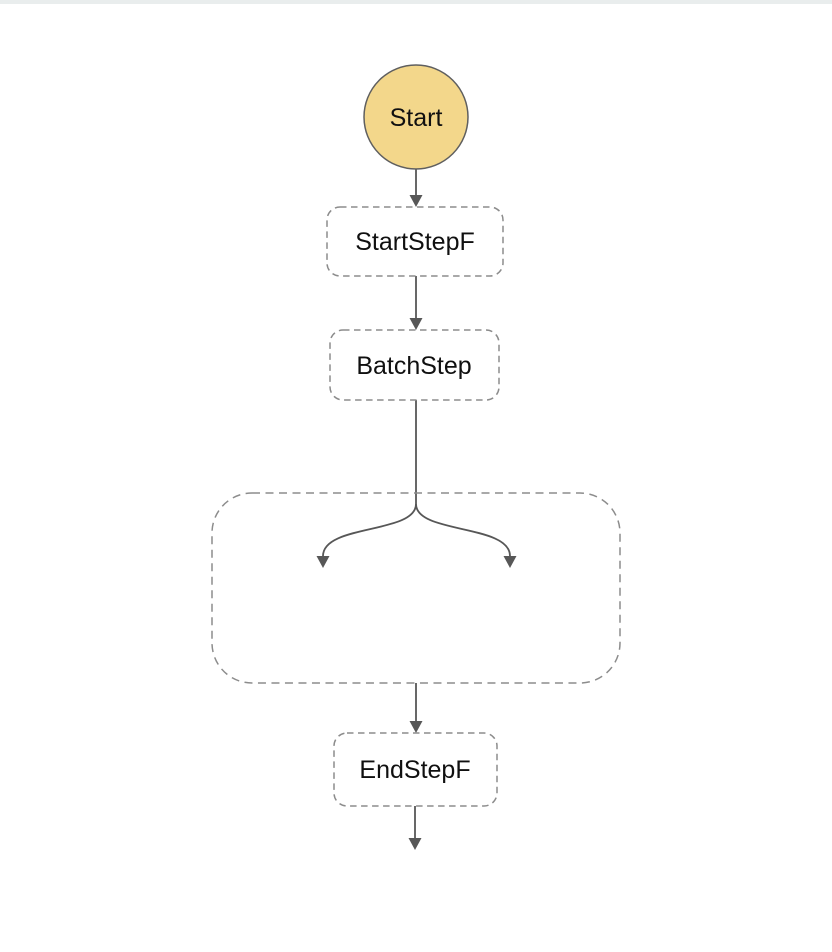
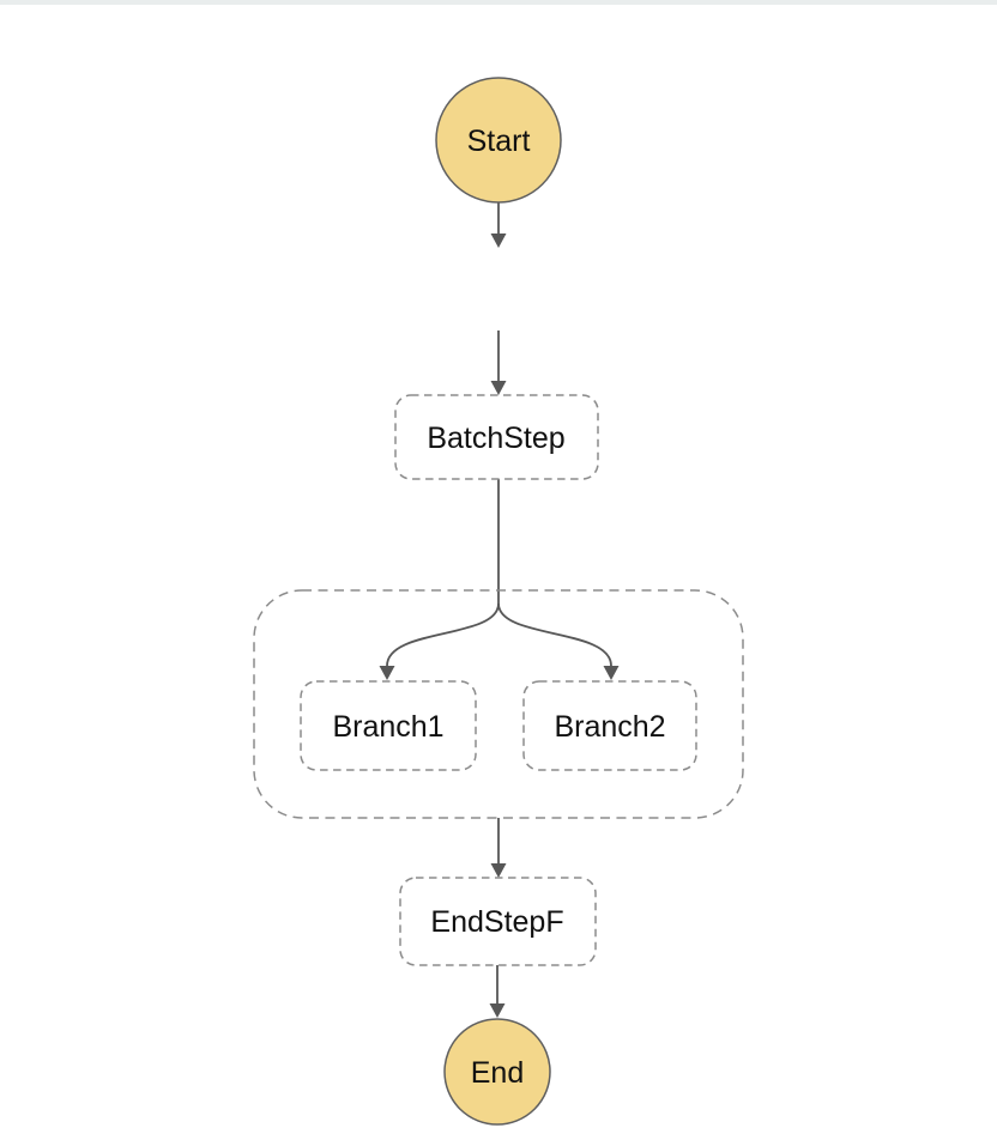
  Start
- StartStepF
  BatchStep
+ Branch1
+ Branch2
  EndStepF
+ End
